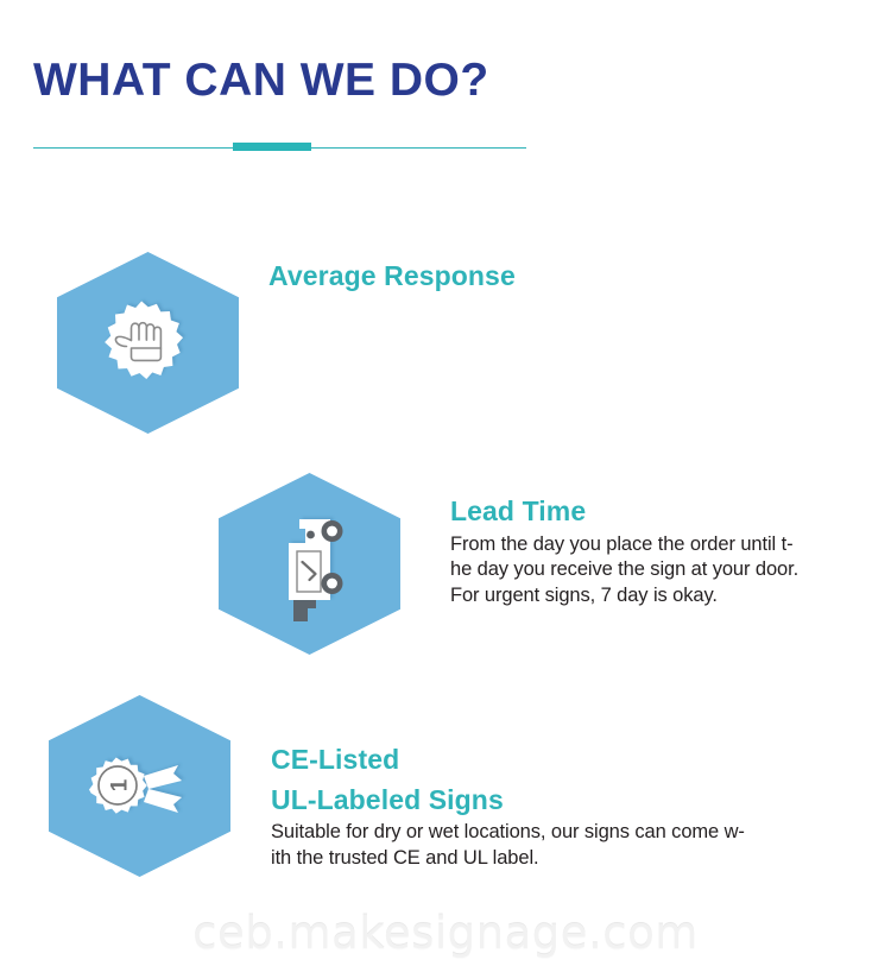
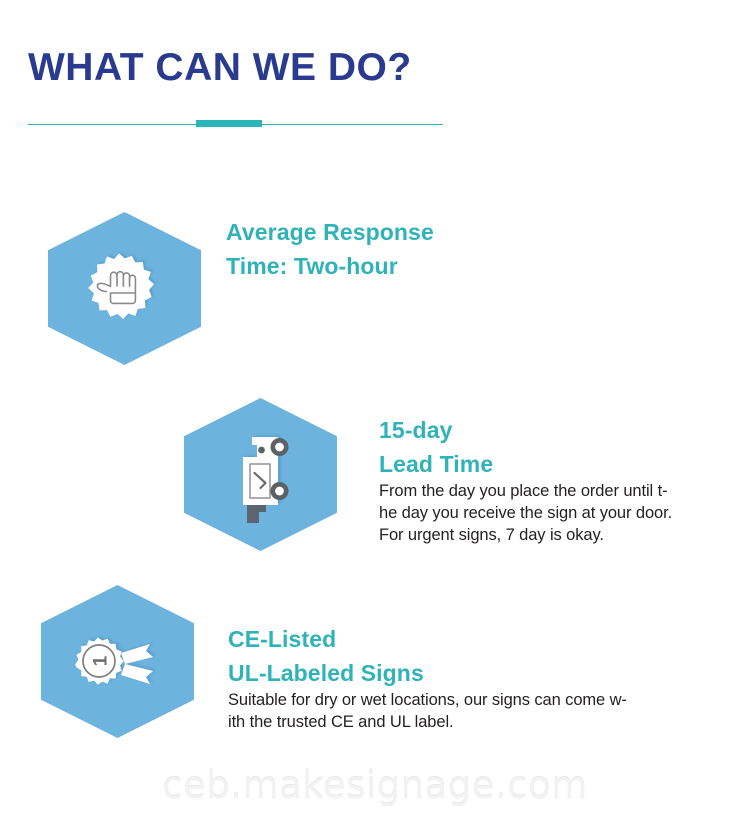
  WHAT CAN WE DO?
  Average Response
+ Time: Two-hour
+ 15-day
  Lead Time
  From the day you place the order until t-
  he day you receive the sign at your door.
  For urgent signs, 7 day is okay.
  CE-Listed
  UL-Labeled Signs
  Suitable for dry or wet locations, our signs can come w-
  ith the trusted CE and UL label.
